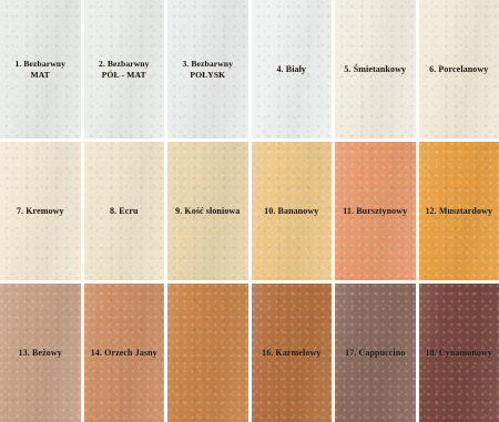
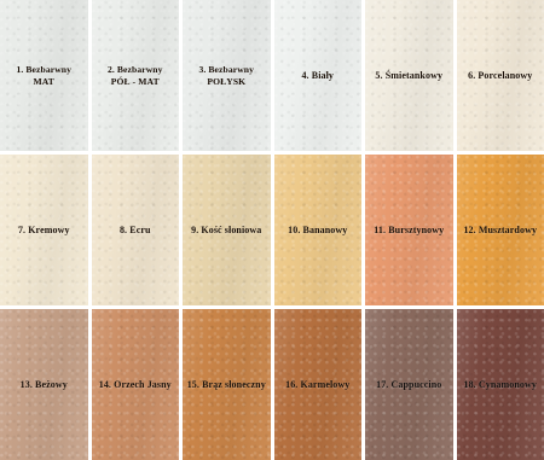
  1. Bezbarwny
  MAT
  2. Bezbarwny
  PÓŁ - MAT
  3. Bezbarwny
  POŁYSK
  4. Biały
  5. Śmietankowy
  6. Porcelanowy
  7. Kremowy
  8. Ecru
  9. Kość słoniowa
  10. Bananowy
  11. Bursztynowy
  12. Musztardowy
  13. Beżowy
  14. Orzech Jasny
+ 15. Brąz słoneczny
  16. Karmelowy
  17. Cappuccino
  18. Cynamonowy
